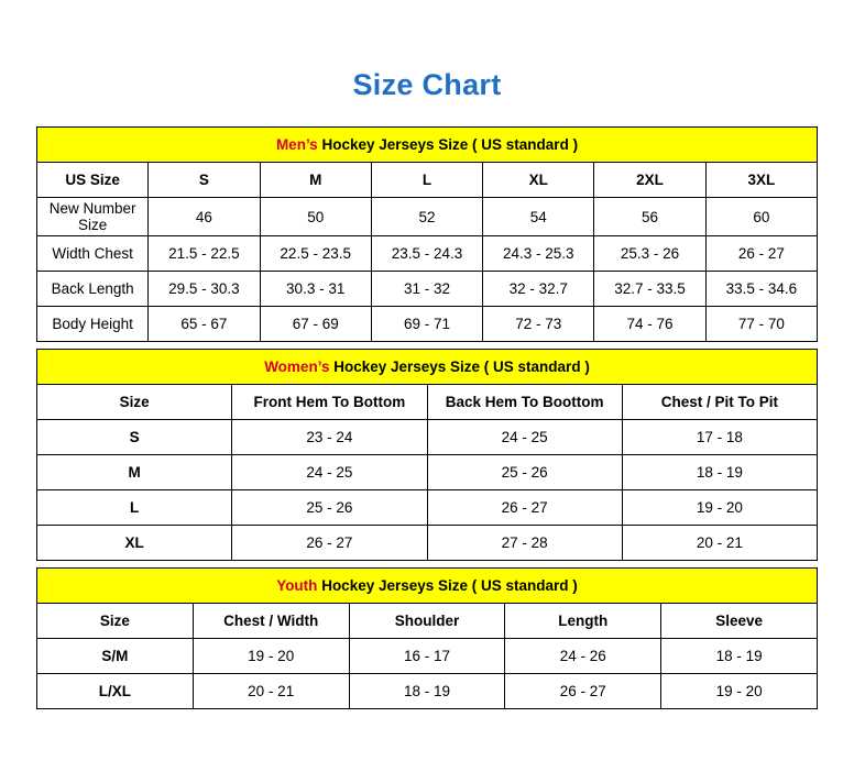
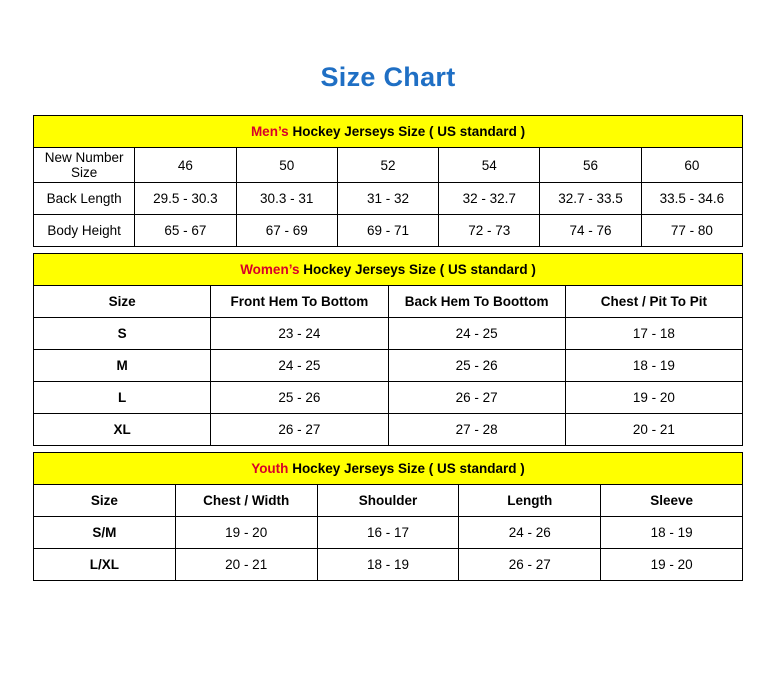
  Size Chart
  Men’s Hockey Jerseys Size ( US standard )
- US Size	S	M	L	XL	2XL	3XL
  New Number Size	46	50	52	54	56	60
- Width Chest	21.5 - 22.5	22.5 - 23.5	23.5 - 24.3	24.3 - 25.3	25.3 - 26	26 - 27
  Back Length	29.5 - 30.3	30.3 - 31	31 - 32	32 - 32.7	32.7 - 33.5	33.5 - 34.6
- Body Height	65 - 67	67 - 69	69 - 71	72 - 73	74 - 76	77 - 70
+ Body Height	65 - 67	67 - 69	69 - 71	72 - 73	74 - 76	77 - 80
  Women’s Hockey Jerseys Size ( US standard )
  Size	Front Hem To Bottom	Back Hem To Boottom	Chest / Pit To Pit
  S	23 - 24	24 - 25	17 - 18
  M	24 - 25	25 - 26	18 - 19
  L	25 - 26	26 - 27	19 - 20
  XL	26 - 27	27 - 28	20 - 21
  Youth Hockey Jerseys Size ( US standard )
  Size	Chest / Width	Shoulder	Length	Sleeve
  S/M	19 - 20	16 - 17	24 - 26	18 - 19
  L/XL	20 - 21	18 - 19	26 - 27	19 - 20
